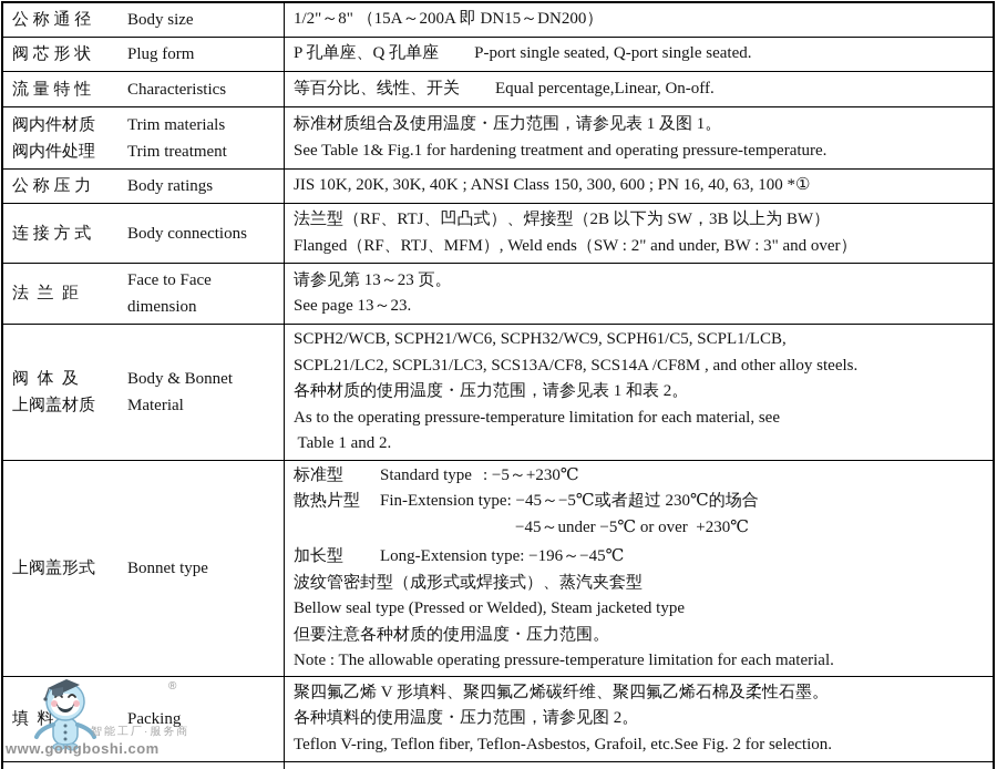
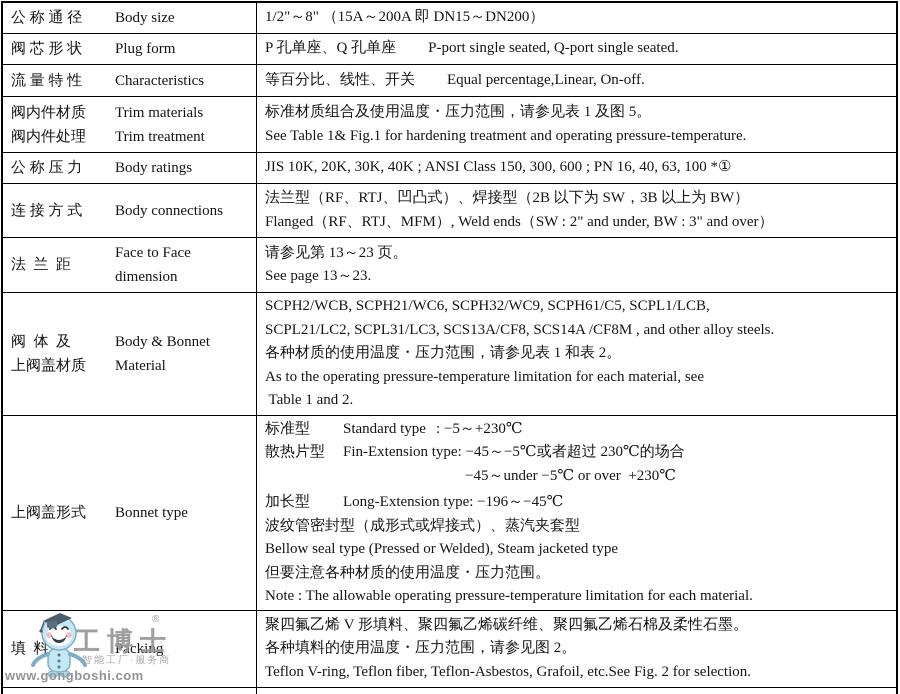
  公 称 通 径
  Body size
  1/2"～8" （15A～200A 即 DN15～DN200）
  阀 芯 形 状
  Plug form
  P 孔单座、Q 孔单座
  P-port single seated, Q-port single seated.
  流 量 特 性
  Characteristics
  等百分比、线性、开关
  Equal percentage,Linear, On-off.
  阀内件材质
  阀内件处理
  Trim materials
  Trim treatment
- 标准材质组合及使用温度・压力范围，请参见表 1 及图 1。
+ 标准材质组合及使用温度・压力范围，请参见表 1 及图 5。
  See Table 1& Fig.1 for hardening treatment and operating pressure-temperature.
  公 称 压 力
  Body ratings
  JIS 10K, 20K, 30K, 40K ; ANSI Class 150, 300, 600 ; PN 16, 40, 63, 100 *①
  连 接 方 式
  Body connections
  法兰型（RF、RTJ、凹凸式）、焊接型（2B 以下为 SW，3B 以上为 BW）
  Flanged（RF、RTJ、MFM）, Weld ends（SW : 2" and under, BW : 3" and over）
  法 兰 距
  Face to Face
  dimension
  请参见第 13～23 页。
  See page 13～23.
  阀 体 及
  上阀盖材质
  Body & Bonnet
  Material
  SCPH2/WCB, SCPH21/WC6, SCPH32/WC9, SCPH61/C5, SCPL1/LCB,
  SCPL21/LC2, SCPL31/LC3, SCS13A/CF8, SCS14A /CF8M , and other alloy steels.
  各种材质的使用温度・压力范围，请参见表 1 和表 2。
  As to the operating pressure-temperature limitation for each material, see
  Table 1 and 2.
  上阀盖形式
  Bonnet type
  标准型
  Standard type
  : −5～+230℃
  散热片型
  Fin-Extension type
  : −45～−5℃或者超过 230℃的场合
  −45～under −5℃ or over +230℃
  加长型
  Long-Extension type
  : −196～−45℃
  波纹管密封型（成形式或焊接式）、蒸汽夹套型
  Bellow seal type (Pressed or Welded), Steam jacketed type
  但要注意各种材质的使用温度・压力范围。
  Note : The allowable operating pressure-temperature limitation for each material.
  填 料
  Packing
  聚四氟乙烯 V 形填料、聚四氟乙烯碳纤维、聚四氟乙烯石棉及柔性石墨。
  各种填料的使用温度・压力范围，请参见图 2。
  Teflon V-ring, Teflon fiber, Teflon-Asbestos, Grafoil, etc.See Fig. 2 for selection.
  ®
+ 工博士
  智能工厂·服务商
  www.gongboshi.com
